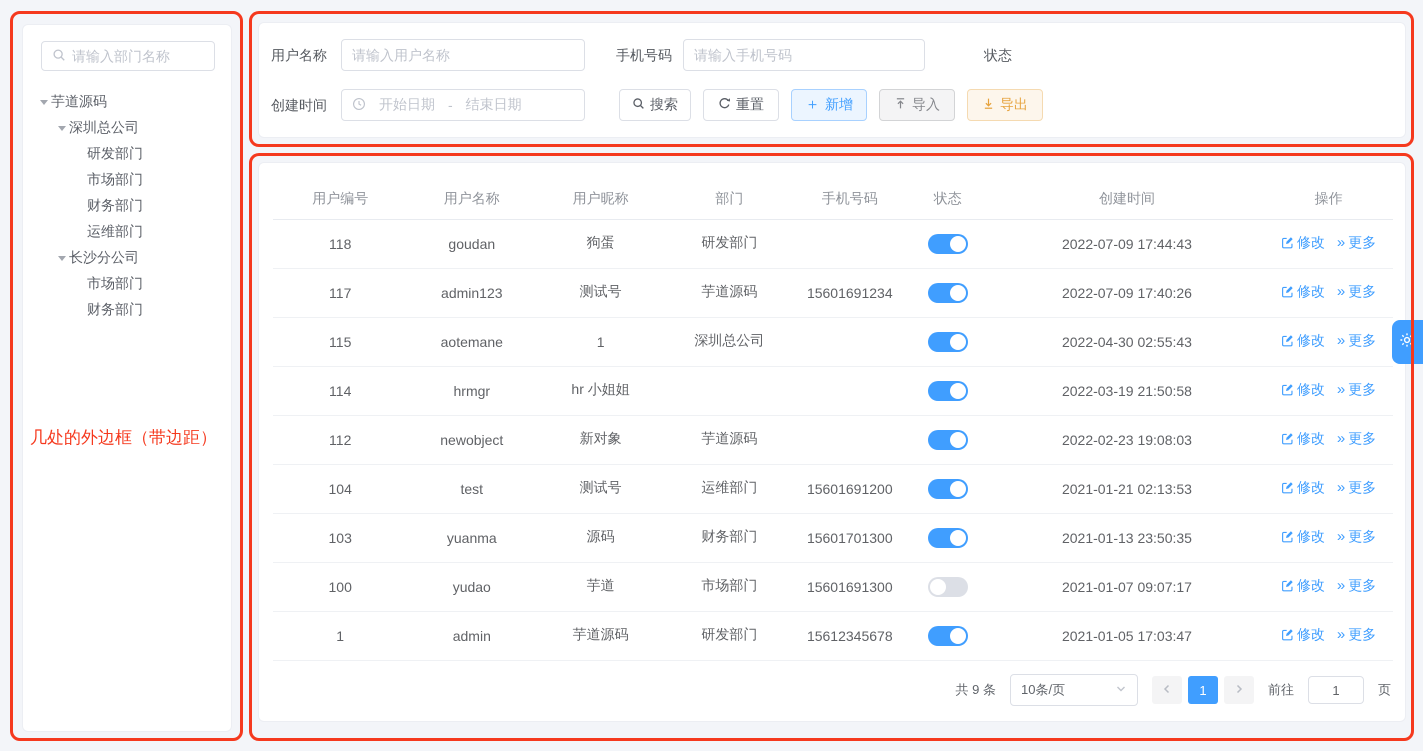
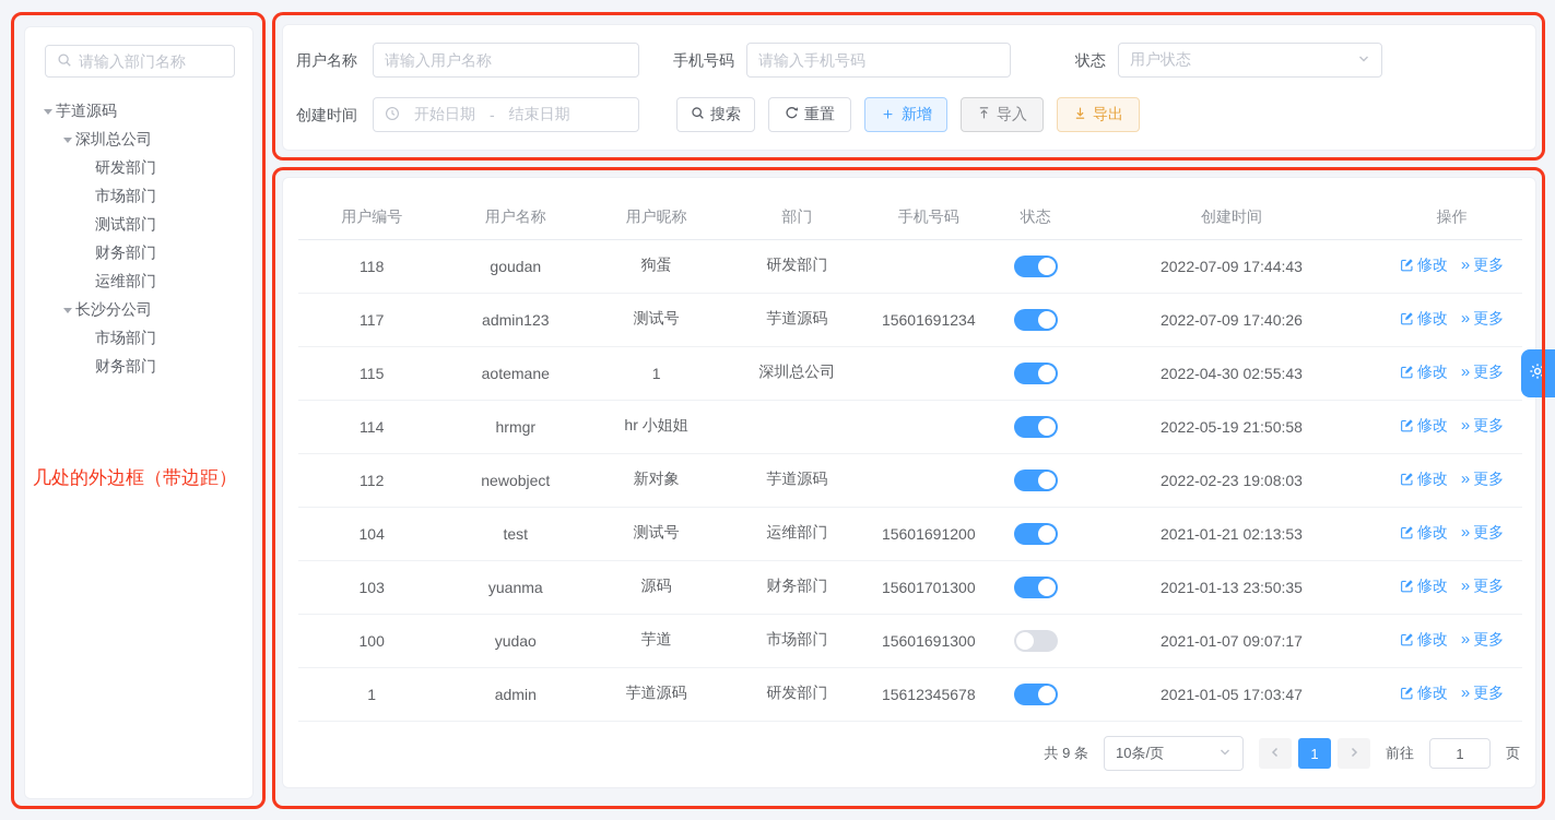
  请输入部门名称
  芋道源码
  深圳总公司
  研发部门
  市场部门
+ 测试部门
  财务部门
  运维部门
  长沙分公司
  市场部门
  财务部门
  用户名称
  请输入用户名称
  手机号码
  请输入手机号码
  状态
+ 用户状态
  创建时间
  开始日期
  -
  结束日期
  搜索
  重置
  ＋
  新增
  导入
  导出
  用户编号	用户名称	用户昵称	部门	手机号码	状态	创建时间	操作
  118	goudan	狗蛋	研发部门			2022-07-09 17:44:43	修改 » 更多
  117	admin123	测试号	芋道源码	15601691234		2022-07-09 17:40:26	修改 » 更多
  115	aotemane	1	深圳总公司			2022-04-30 02:55:43	修改 » 更多
- 114	hrmgr	hr 小姐姐				2022-03-19 21:50:58	修改 » 更多
+ 114	hrmgr	hr 小姐姐				2022-05-19 21:50:58	修改 » 更多
  112	newobject	新对象	芋道源码			2022-02-23 19:08:03	修改 » 更多
  104	test	测试号	运维部门	15601691200		2021-01-21 02:13:53	修改 » 更多
  103	yuanma	源码	财务部门	15601701300		2021-01-13 23:50:35	修改 » 更多
  100	yudao	芋道	市场部门	15601691300		2021-01-07 09:07:17	修改 » 更多
  1	admin	芋道源码	研发部门	15612345678		2021-01-05 17:03:47	修改 » 更多
  共 9 条
  10条/页
  1
  前往
  1
  页
  几处的外边框（带边距）
